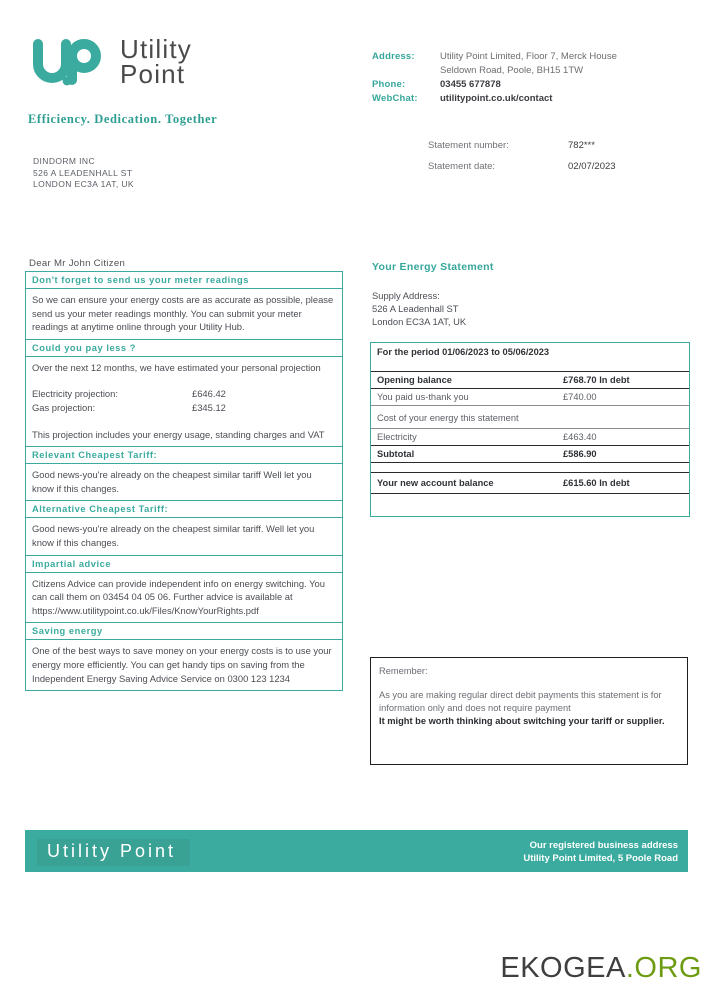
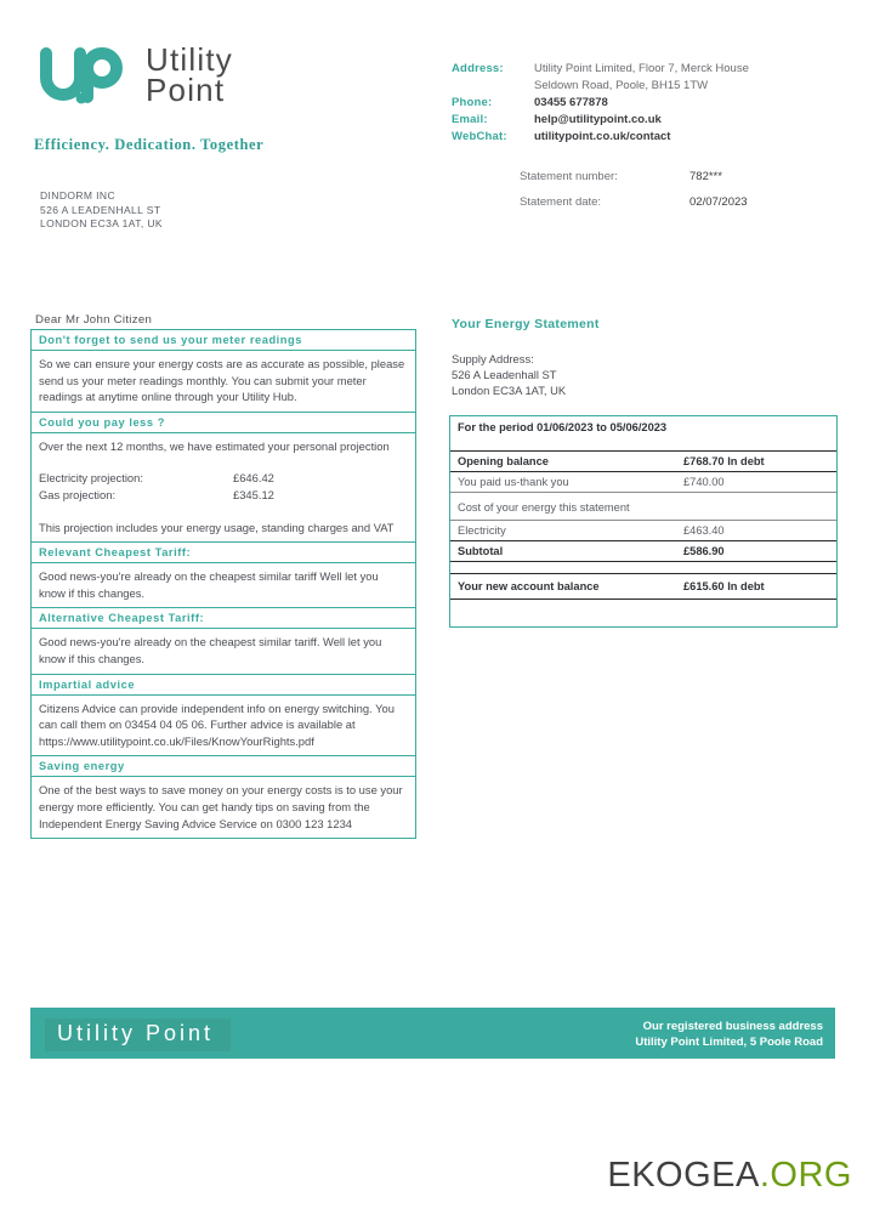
  Utility
  Point
  Efficiency. Dedication. Together
  Address:	Utility Point Limited, Floor 7, Merck House
  	Seldown Road, Poole, BH15 1TW
  Phone:	03455 677878
+ Email:	help@utilitypoint.co.uk
  WebChat:	utilitypoint.co.uk/contact
  Statement number:	782***
  Statement date:	02/07/2023
  DINDORM INC
  526 A LEADENHALL ST
  LONDON EC3A 1AT, UK
  Dear Mr John Citizen
  Don't forget to send us your meter readings
  So we can ensure your energy costs are as accurate as possible, please send us your meter readings monthly. You can submit your meter readings at anytime online through your Utility Hub.
  Could you pay less ?
  Over the next 12 months, we have estimated your personal projection
  Electricity projection:
  £646.42
  Gas projection:
  £345.12
  This projection includes your energy usage, standing charges and VAT
  Relevant Cheapest Tariff:
  Good news-you're already on the cheapest similar tariff Well let you know if this changes.
  Alternative Cheapest Tariff:
  Good news-you're already on the cheapest similar tariff. Well let you know if this changes.
  Impartial advice
  Citizens Advice can provide independent info on energy switching. You can call them on 03454 04 05 06. Further advice is available at https://www.utilitypoint.co.uk/Files/KnowYourRights.pdf
  Saving energy
  One of the best ways to save money on your energy costs is to use your energy more efficiently. You can get handy tips on saving from the Independent Energy Saving Advice Service on 0300 123 1234
  Your Energy Statement
  Supply Address:
  526 A Leadenhall ST
  London EC3A 1AT, UK
  For the period 01/06/2023 to 05/06/2023
  Opening balance	£768.70 In debt
  You paid us-thank you	£740.00
  Cost of your energy this statement
  Electricity	£463.40
  Subtotal	£586.90
  Your new account balance	£615.60 In debt
- Remember:
- As you are making regular direct debit payments this statement is for information only and does not require payment
- It might be worth thinking about switching your tariff or supplier.
  Utility Point
  Our registered business address
  Utility Point Limited, 5 Poole Road
  EKOGEA.ORG
